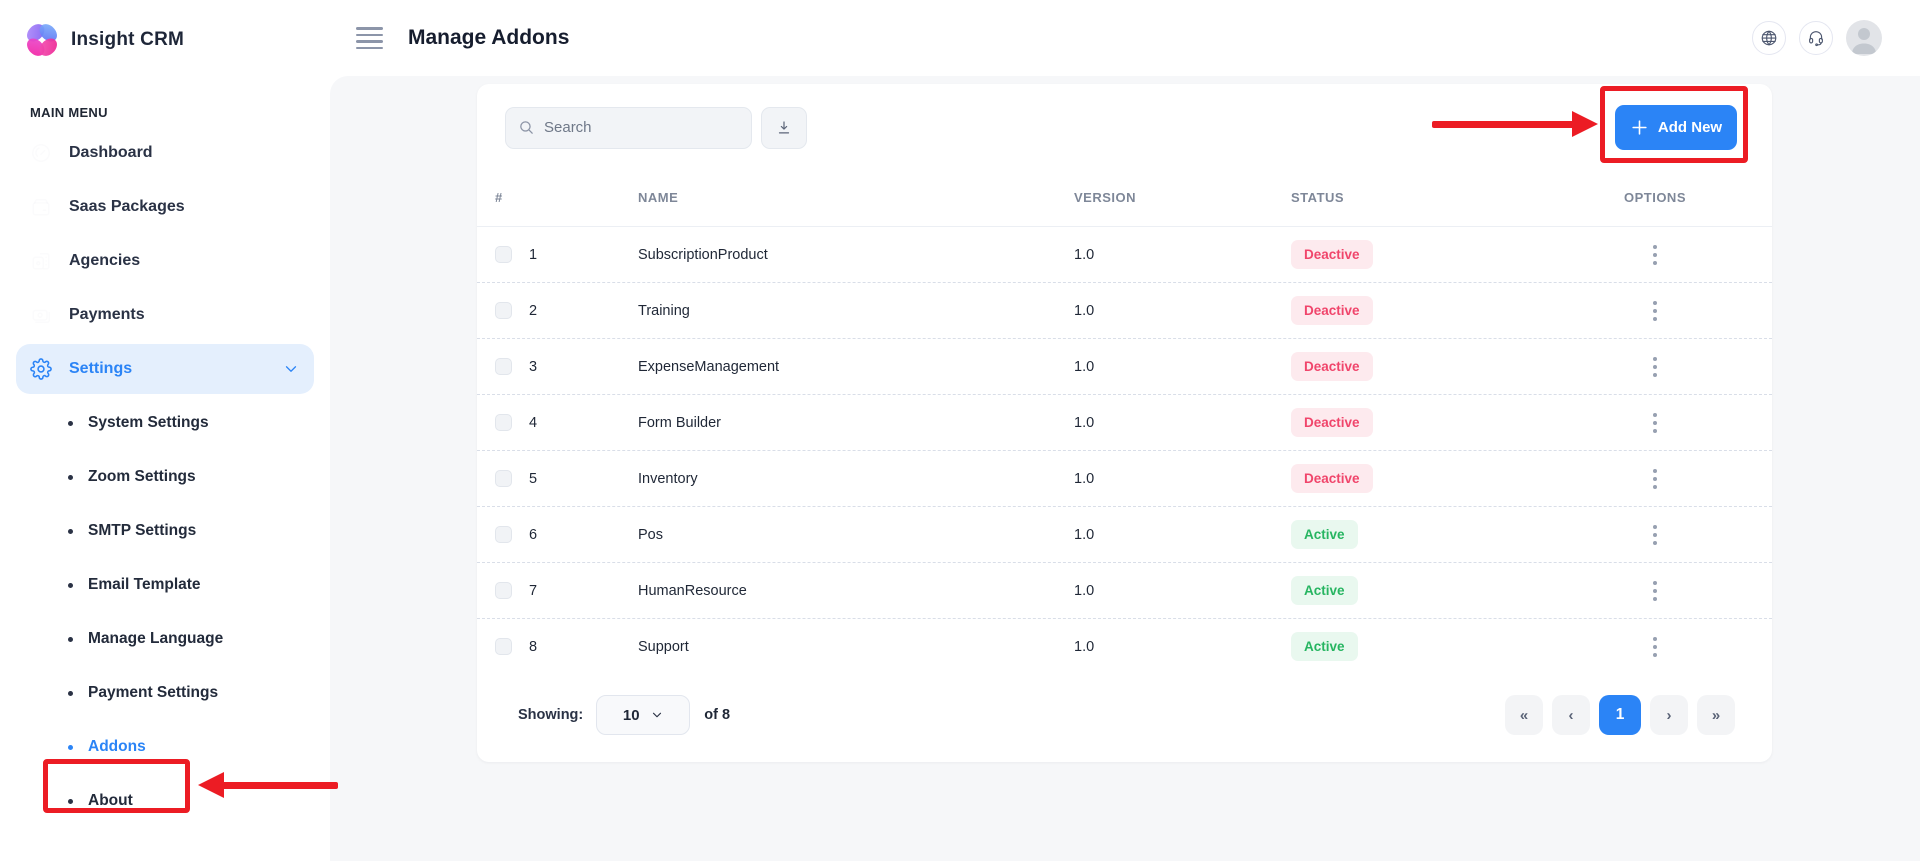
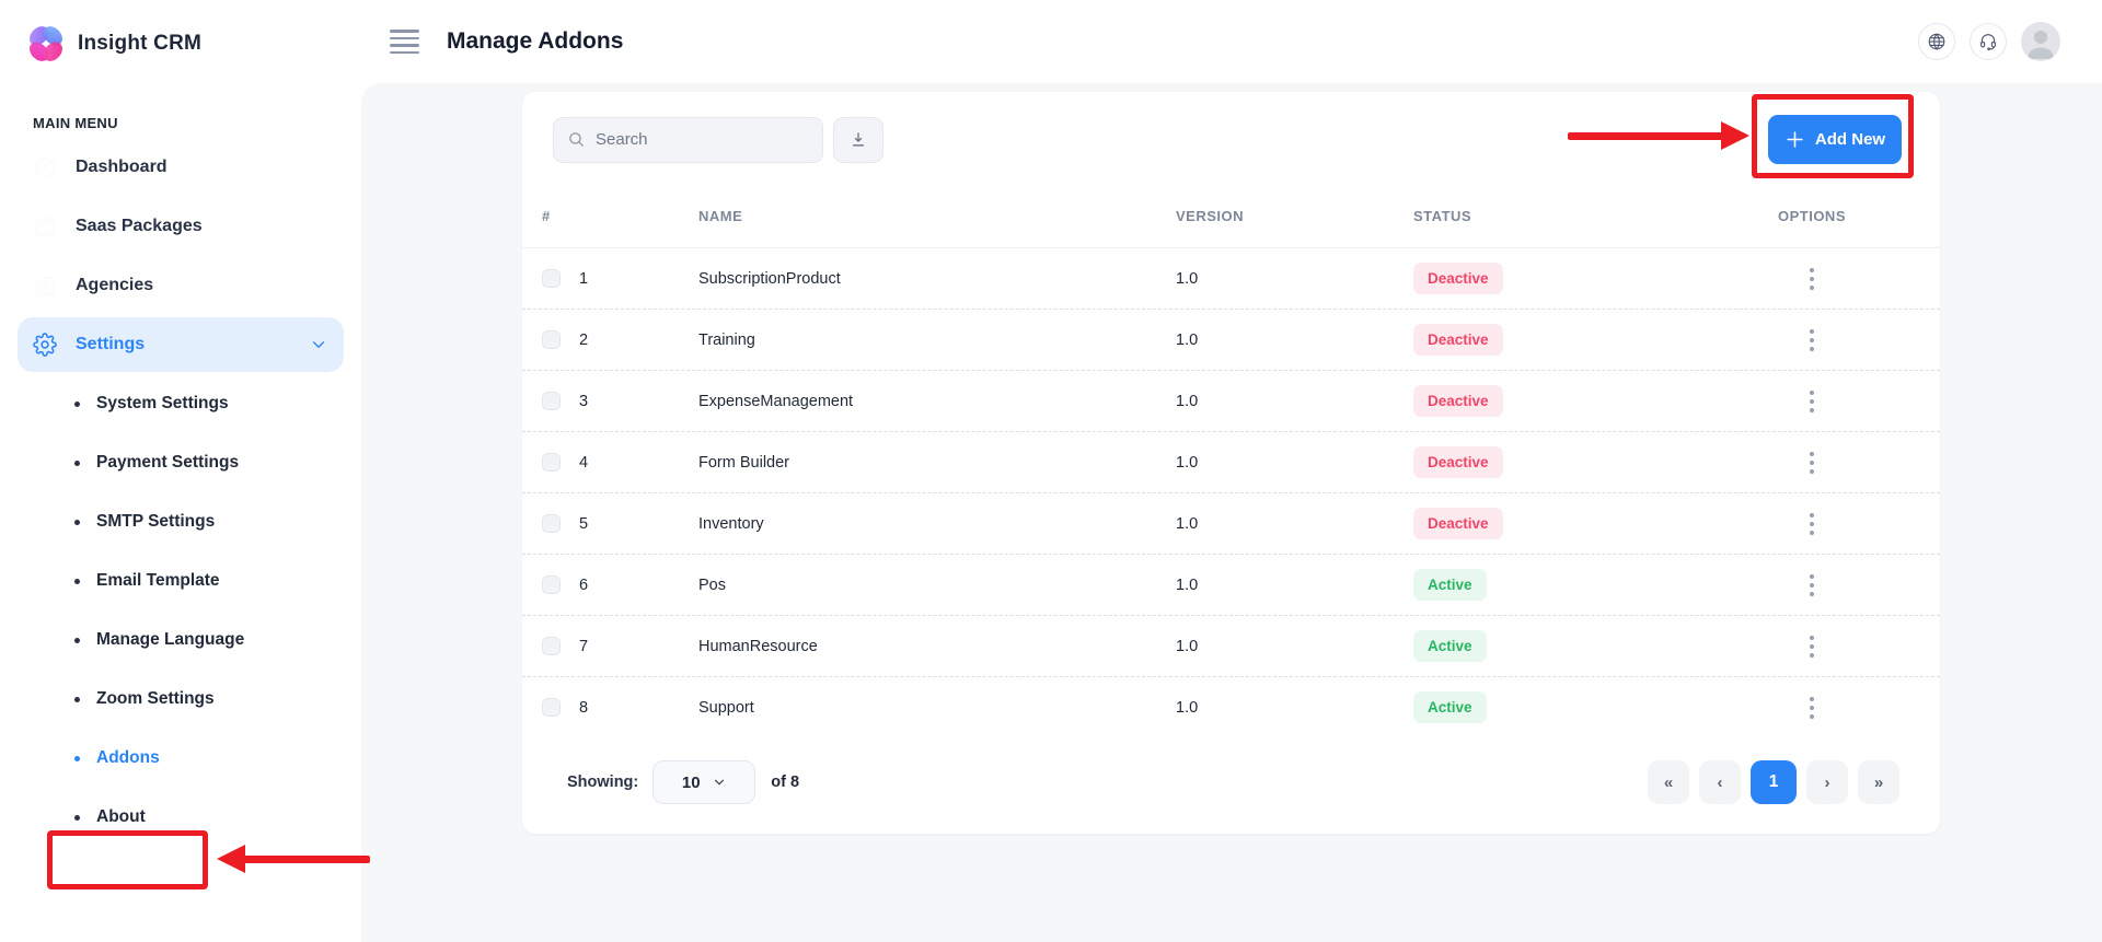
  Insight CRM
  MAIN MENU
  Dashboard
  Saas Packages
  Agencies
- Payments
  Settings
  System Settings
- Zoom Settings
+ Payment Settings
  SMTP Settings
  Email Template
  Manage Language
- Payment Settings
+ Zoom Settings
  Addons
  About
  Manage Addons
  Search
  Add New
  #
  NAME
  VERSION
  STATUS
  OPTIONS
  1
  SubscriptionProduct
  1.0
  Deactive
  2
  Training
  1.0
  Deactive
  3
  ExpenseManagement
  1.0
  Deactive
  4
  Form Builder
  1.0
  Deactive
  5
  Inventory
  1.0
  Deactive
  6
  Pos
  1.0
  Active
  7
  HumanResource
  1.0
  Active
  8
  Support
  1.0
  Active
  Showing:
  10
  of 8
  «
  ‹
  1
  ›
  »
